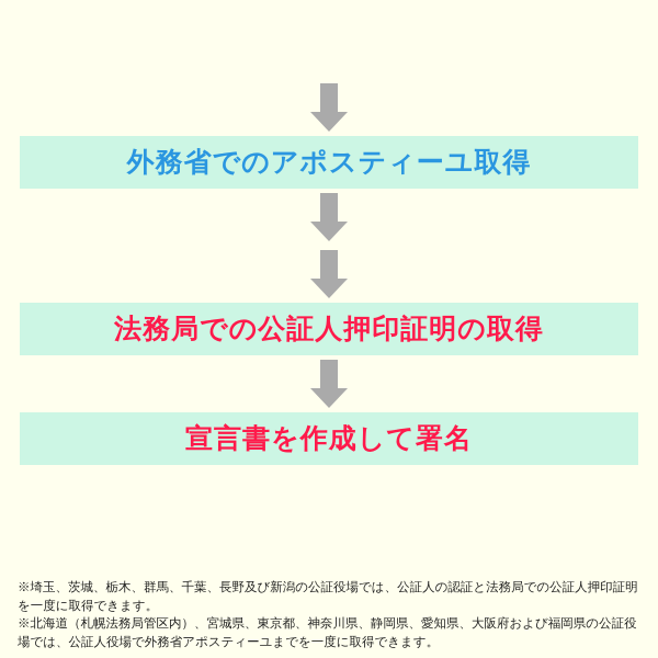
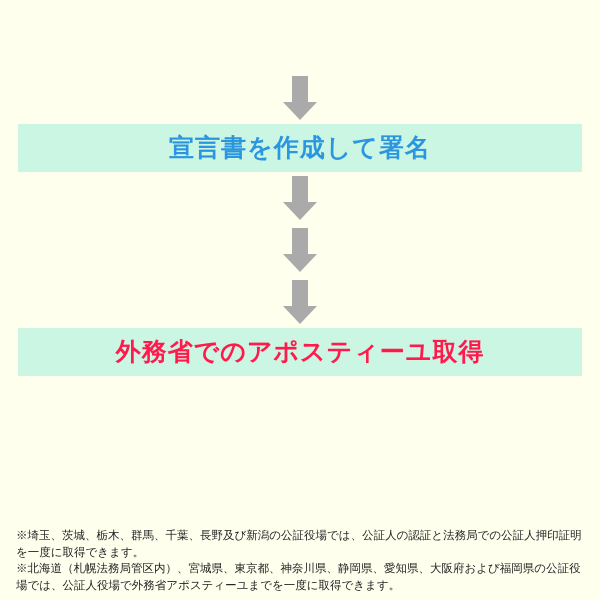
- 外務省でのアポスティーユ取得
+ 宣言書を作成して署名
- 法務局での公証人押印証明の取得
- 宣言書を作成して署名
+ 外務省でのアポスティーユ取得
  ※埼玉、茨城、栃木、群馬、千葉、長野及び新潟の公証役場では、公証人の認証と法務局での公証人押印証明を一度に取得できます。
  ※北海道（札幌法務局管区内）、宮城県、東京都、神奈川県、静岡県、愛知県、大阪府および福岡県の公証役場では、公証人役場で外務省アポスティーユまでを一度に取得できます。
